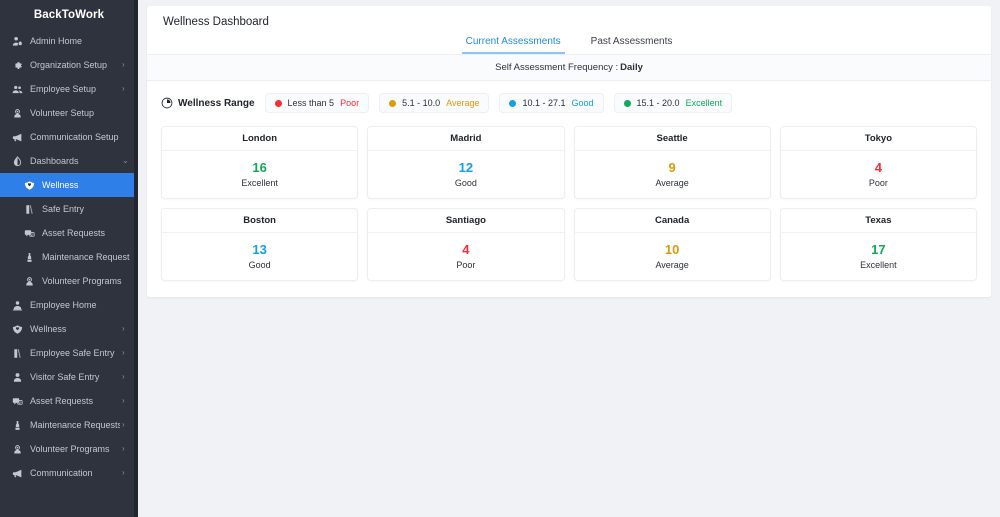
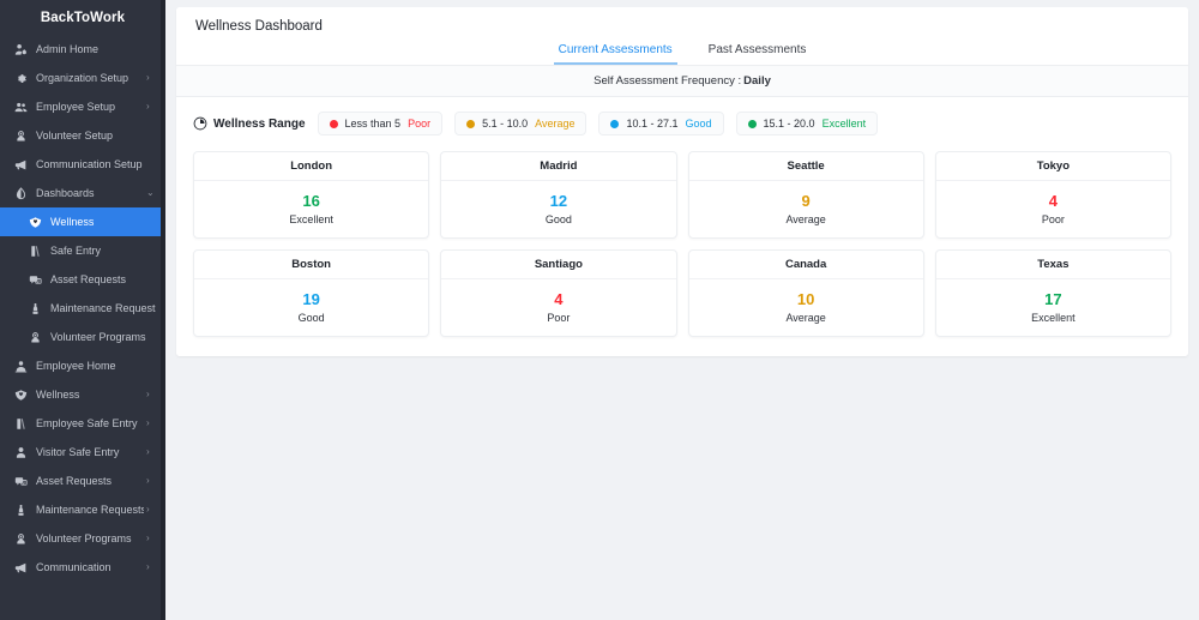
  BackToWork
  Admin Home
  Organization Setup
  ›
  Employee Setup
  ›
  Volunteer Setup
  Communication Setup
  Dashboards
  ⌄
  Wellness
  Safe Entry
  Asset Requests
  Maintenance Request
  Volunteer Programs
  Employee Home
  Wellness
  ›
  Employee Safe Entry
  ›
  Visitor Safe Entry
  ›
  Asset Requests
  ›
  Maintenance Requests
  ›
  Volunteer Programs
  ›
  Communication
  ›
  Wellness Dashboard
  Current Assessments
  Past Assessments
  Self Assessment Frequency :
  Daily
  Wellness Range
  Less than 5
  Poor
  5.1 - 10.0
  Average
  10.1 - 27.1
  Good
  15.1 - 20.0
  Excellent
  London
  16
  Excellent
  Madrid
  12
  Good
  Seattle
  9
  Average
  Tokyo
  4
  Poor
  Boston
- 13
+ 19
  Good
  Santiago
  4
  Poor
  Canada
  10
  Average
  Texas
  17
  Excellent
